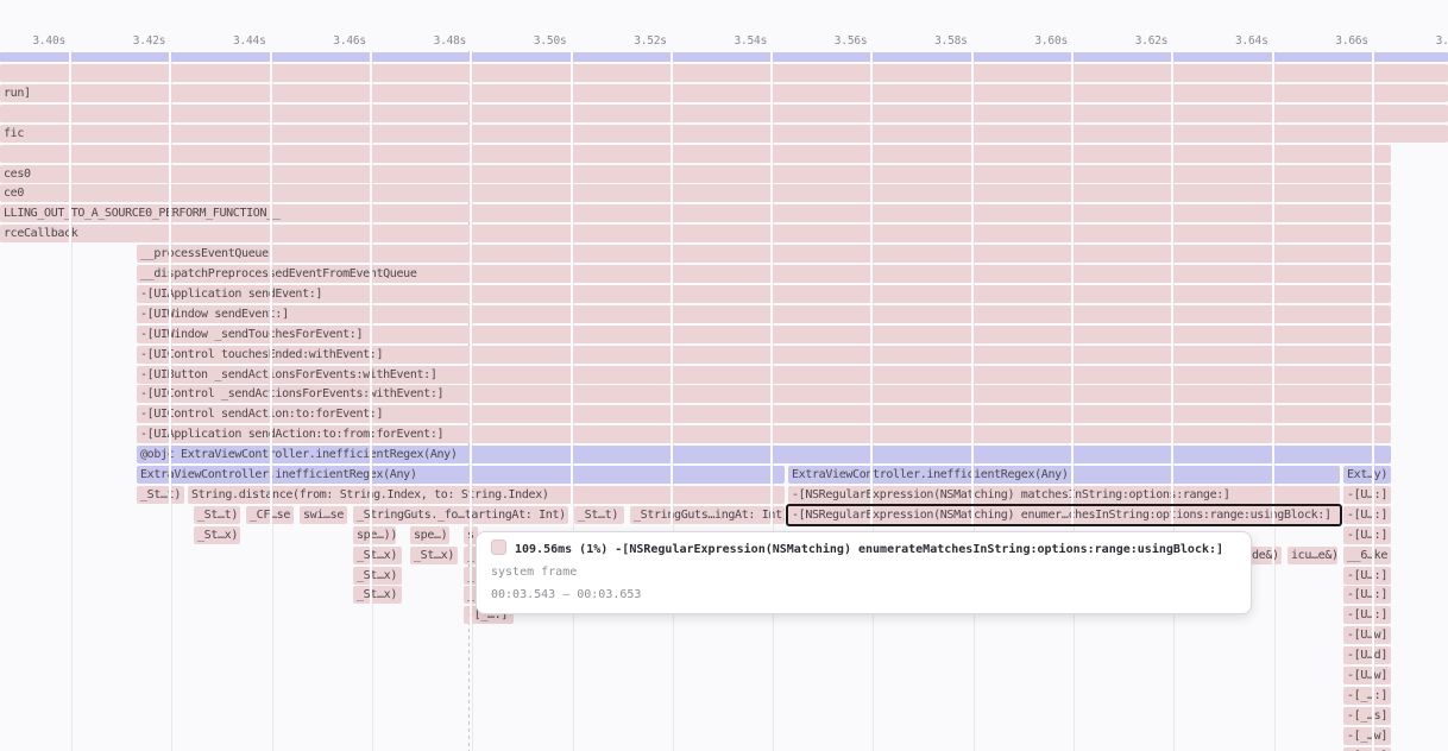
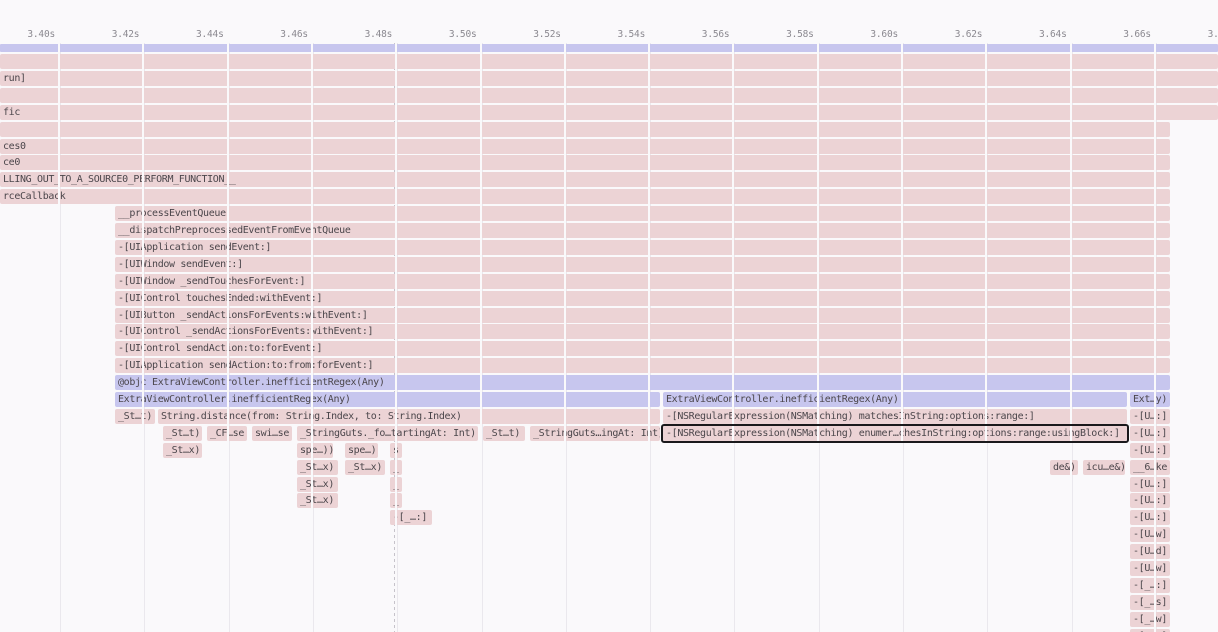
  3.40s
  3.42s
  3.44s
  3.46s
  3.48s
  3.50s
  3.52s
  3.54s
  3.56s
  3.58s
  3.60s
  3.62s
  3.64s
  3.66s
  run]
  fic
  ces0
  ce0
  LLING_OUT_TO_A_SOURCE0_PRFORM_FUNCTION_
  rceCallback
  __prcessEventQueue
  __dipatchPreprocesedEventFromEventQueue
  -[UIpplication senEvent:]
  -[UIindow sendEven:]
  -[UIindow _sendTouhesForEvent:]
  -[UIontrol touchesnded:withEvent:]
  -[UIutton _sendActonsForEvents:withEvent:]
  -[UIontrol _sendAcionsForEvents:withEvent:]
  -[UIontrol sendActon:to:forEvent:]
  -[UIpplication senAction:to:from:forEvent:]
  @obj ExtraViewContoller.inefficientRegex(Any)
  ExtrViewControllerinefficientRegex(Any)
  ExtraViewController.ineffiientRegex(Any)
  Ext…y)
  _St…)
  String.distnce(from: Strig.Index, to: Sring.Index)
  -[NSRegularExpression(NSMaching) matchesnString:option:range:]
  -[U…:]
  _St…t)
  _CF…se
  swi…se
  _StringGuts._fo…tartingAt: Int)
  _St…t)
  _StrigGuts…ingAt: It
  -[NSRegularExpression(NSMaching) enumer…hesInString:opions:range:usigBlock:]
  -[U…:]
  _St…x)
  spe…))
  spe…)
  -[U…:]
  _St…x)
  _St…x)
  de&)
  icu…e&)
  __6…ke
  _St…x)
  -[U…:]
  _St…x)
  -[U…:]
  [_…:]
  -[U…:]
  -[U…w]
  -[U…d]
  -[U…w]
  -[_…:]
  -[_…s]
  -[_…w]
- 109.56ms (1%) -[NSRegularExpression(NSMatching) enumerateMatchesInString:options:range:usingBlock:]
- system frame
- 00:03.543 — 00:03.653
